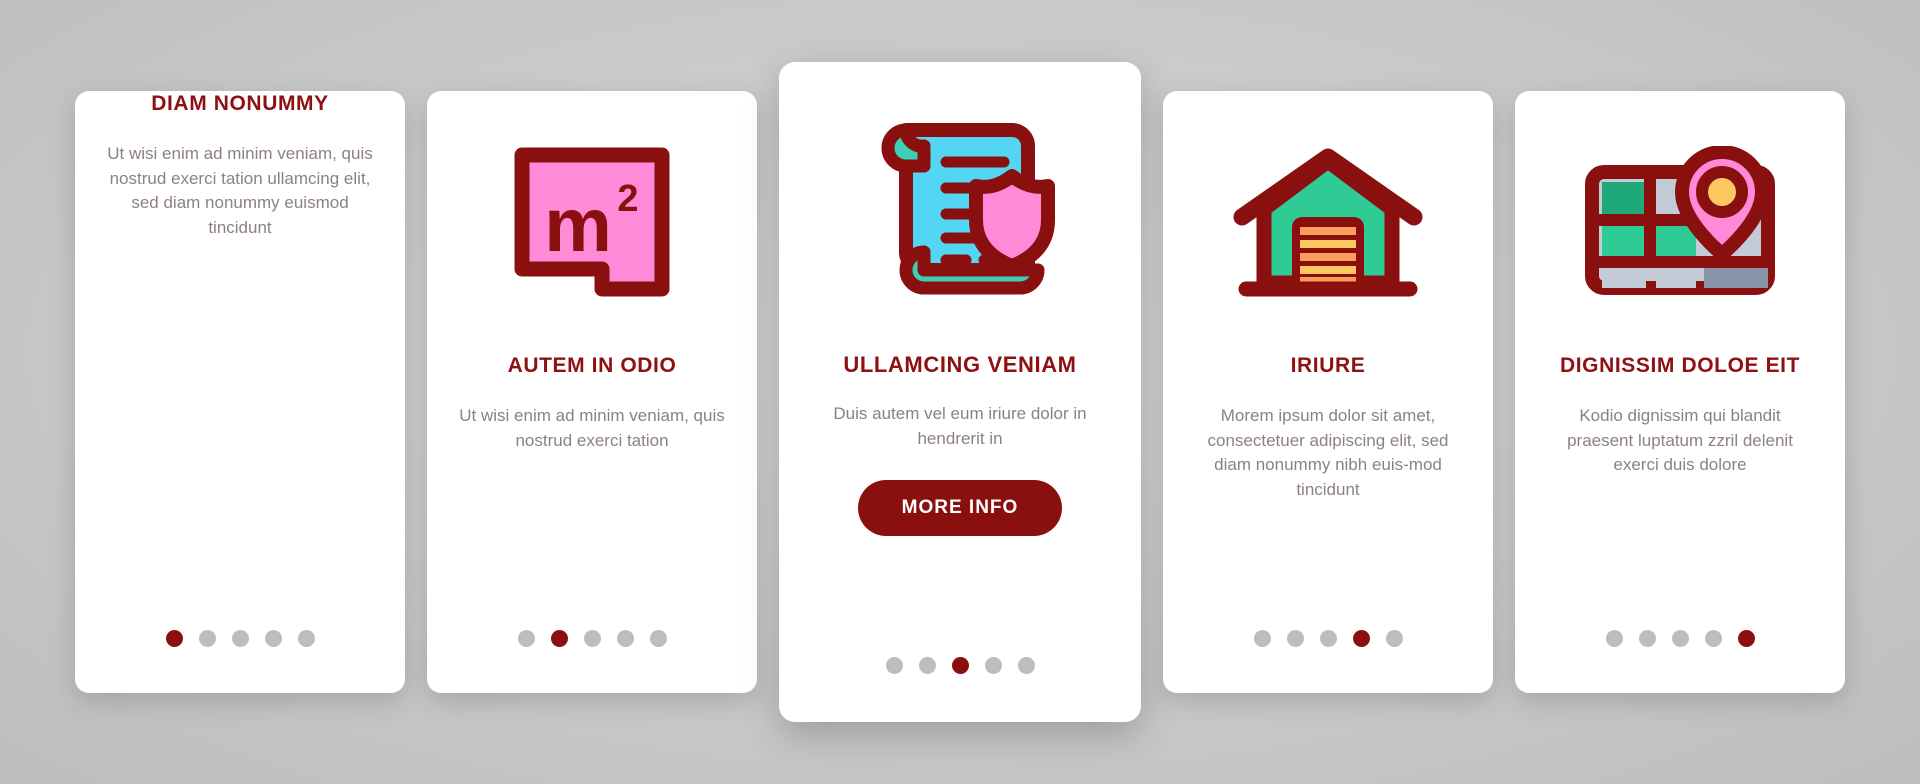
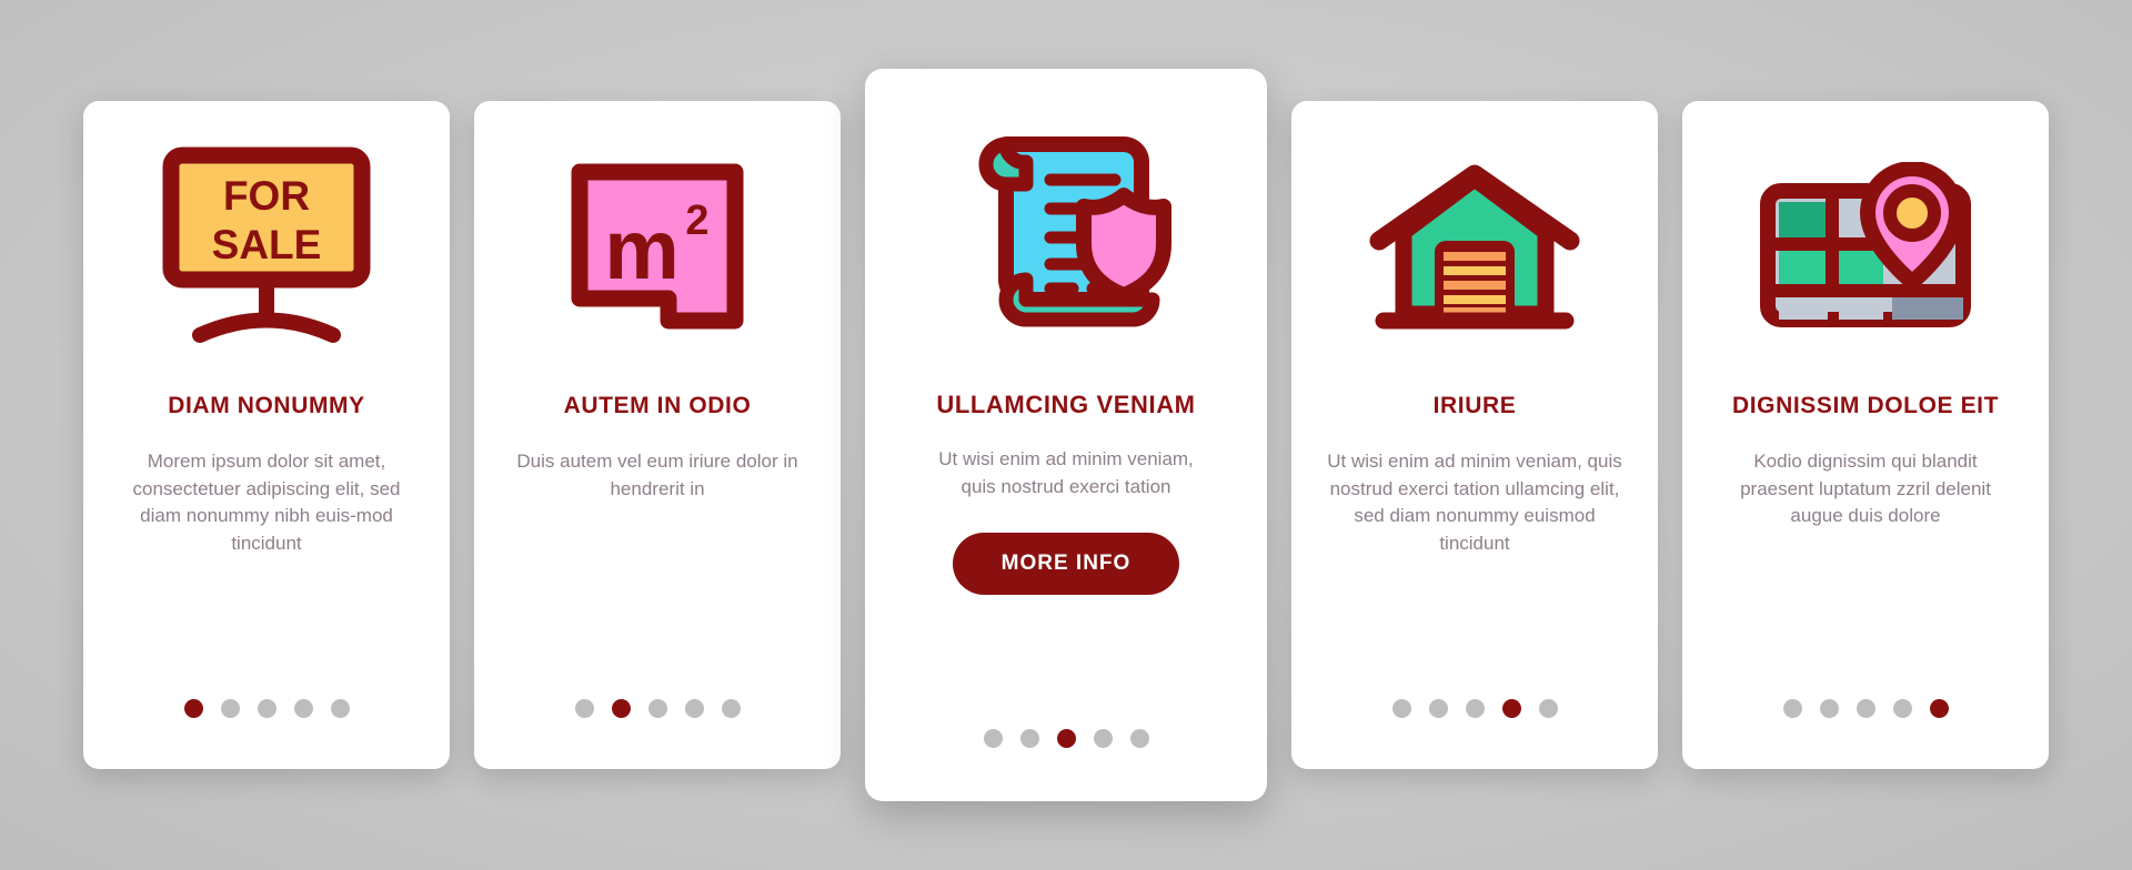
+ FOR
+ SALE
  DIAM NONUMMY
- Ut wisi enim ad minim veniam, quis nostrud exerci tation ullamcing elit, sed diam nonummy euismod tincidunt
+ Morem ipsum dolor sit amet, consectetuer adipiscing elit, sed diam nonummy nibh euis-mod tincidunt
  m
  2
  AUTEM IN ODIO
- Ut wisi enim ad minim veniam, quis nostrud exerci tation
+ Duis autem vel eum iriure dolor in hendrerit in
  ULLAMCING VENIAM
- Duis autem vel eum iriure dolor in hendrerit in
+ Ut wisi enim ad minim veniam, quis nostrud exerci tation
  MORE INFO
  IRIURE
- Morem ipsum dolor sit amet, consectetuer adipiscing elit, sed diam nonummy nibh euis-mod tincidunt
+ Ut wisi enim ad minim veniam, quis nostrud exerci tation ullamcing elit, sed diam nonummy euismod tincidunt
  DIGNISSIM DOLOE EIT
- Kodio dignissim qui blandit praesent luptatum zzril delenit exerci duis dolore
+ Kodio dignissim qui blandit praesent luptatum zzril delenit augue duis dolore
